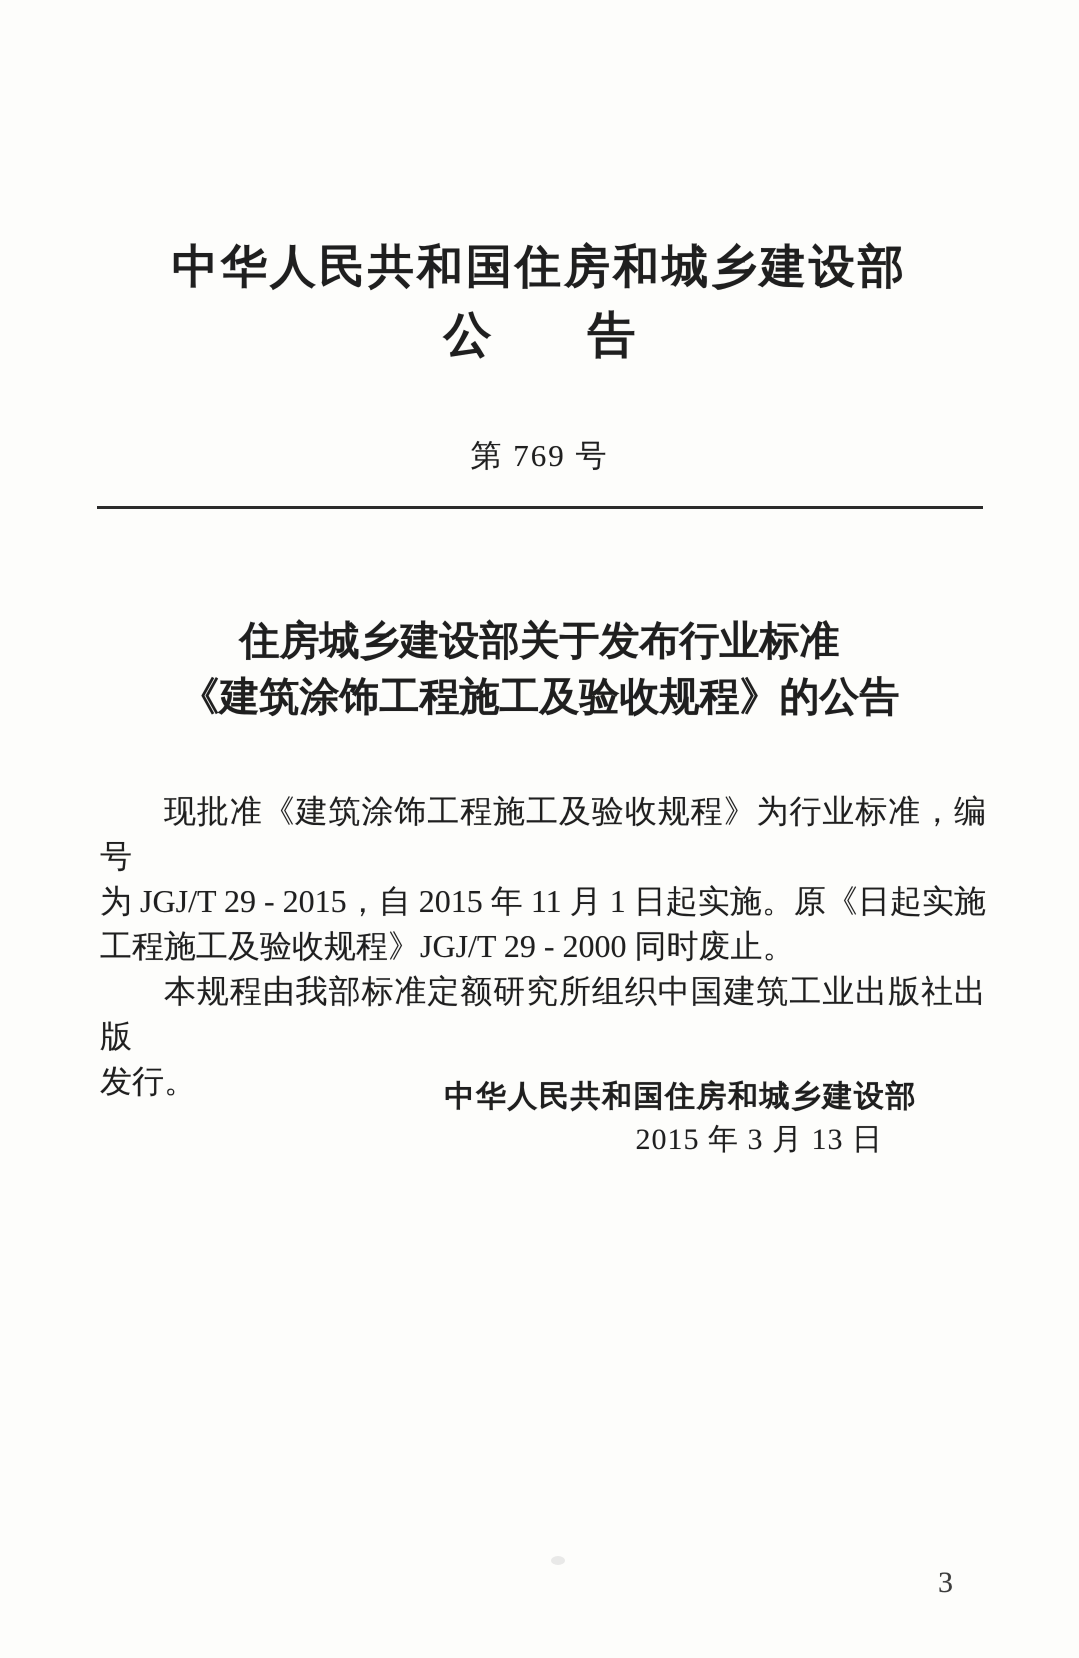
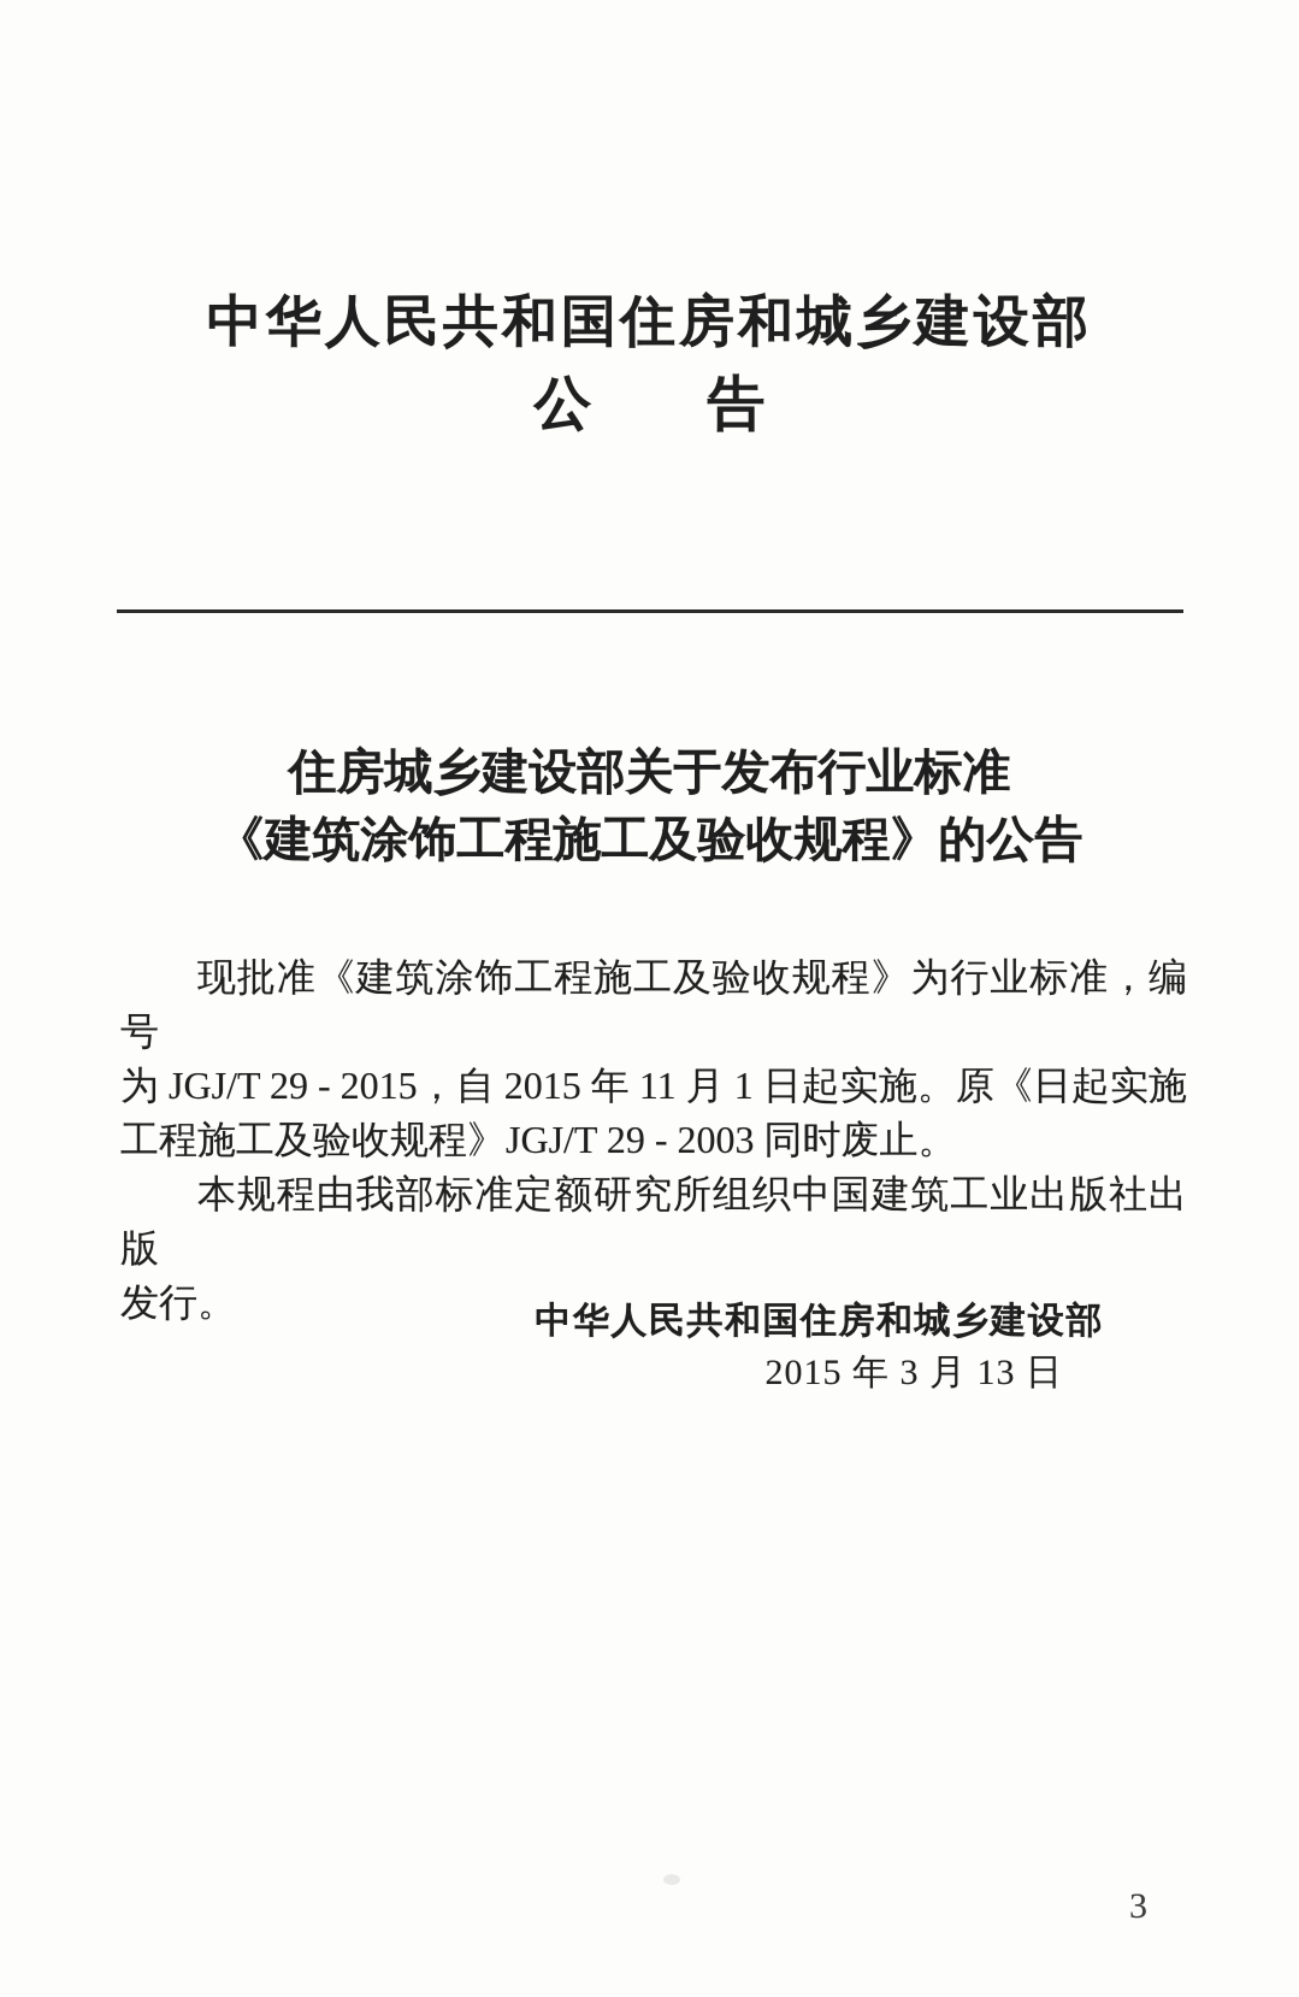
  中华人民共和国住房和城乡建设部
  公 告
- 第 769 号
  住房城乡建设部关于发布行业标准
  《建筑涂饰工程施工及验收规程》的公告
  现批准《建筑涂饰工程施工及验收规程》为行业标准，编号
  为 JGJ/T 29 - 2015，自 2015 年 11 月 1 日起实施。原《日起实施
- 工程施工及验收规程》JGJ/T 29 - 2000 同时废止。
+ 工程施工及验收规程》JGJ/T 29 - 2003 同时废止。
  本规程由我部标准定额研究所组织中国建筑工业出版社出版
  发行。
  中华人民共和国住房和城乡建设部
  2015 年 3 月 13 日
  3
